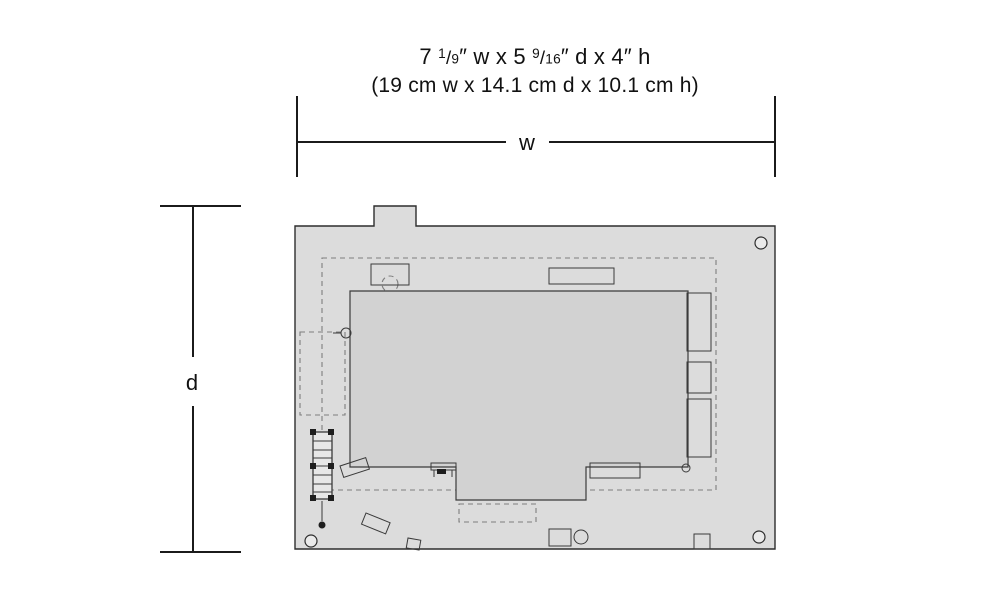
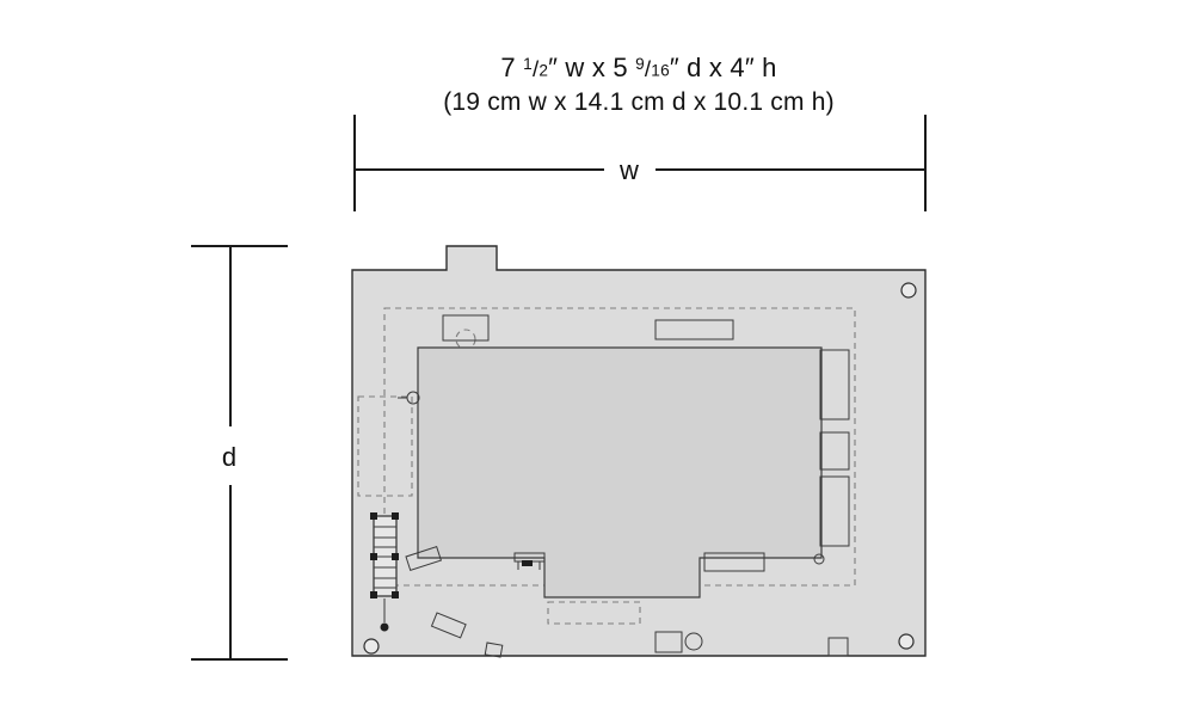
- 7 1/9″ w x 5 9/16″ d x 4″ h
+ 7 1/2″ w x 5 9/16″ d x 4″ h
  (19 cm w x 14.1 cm d x 10.1 cm h)
  w
  d
